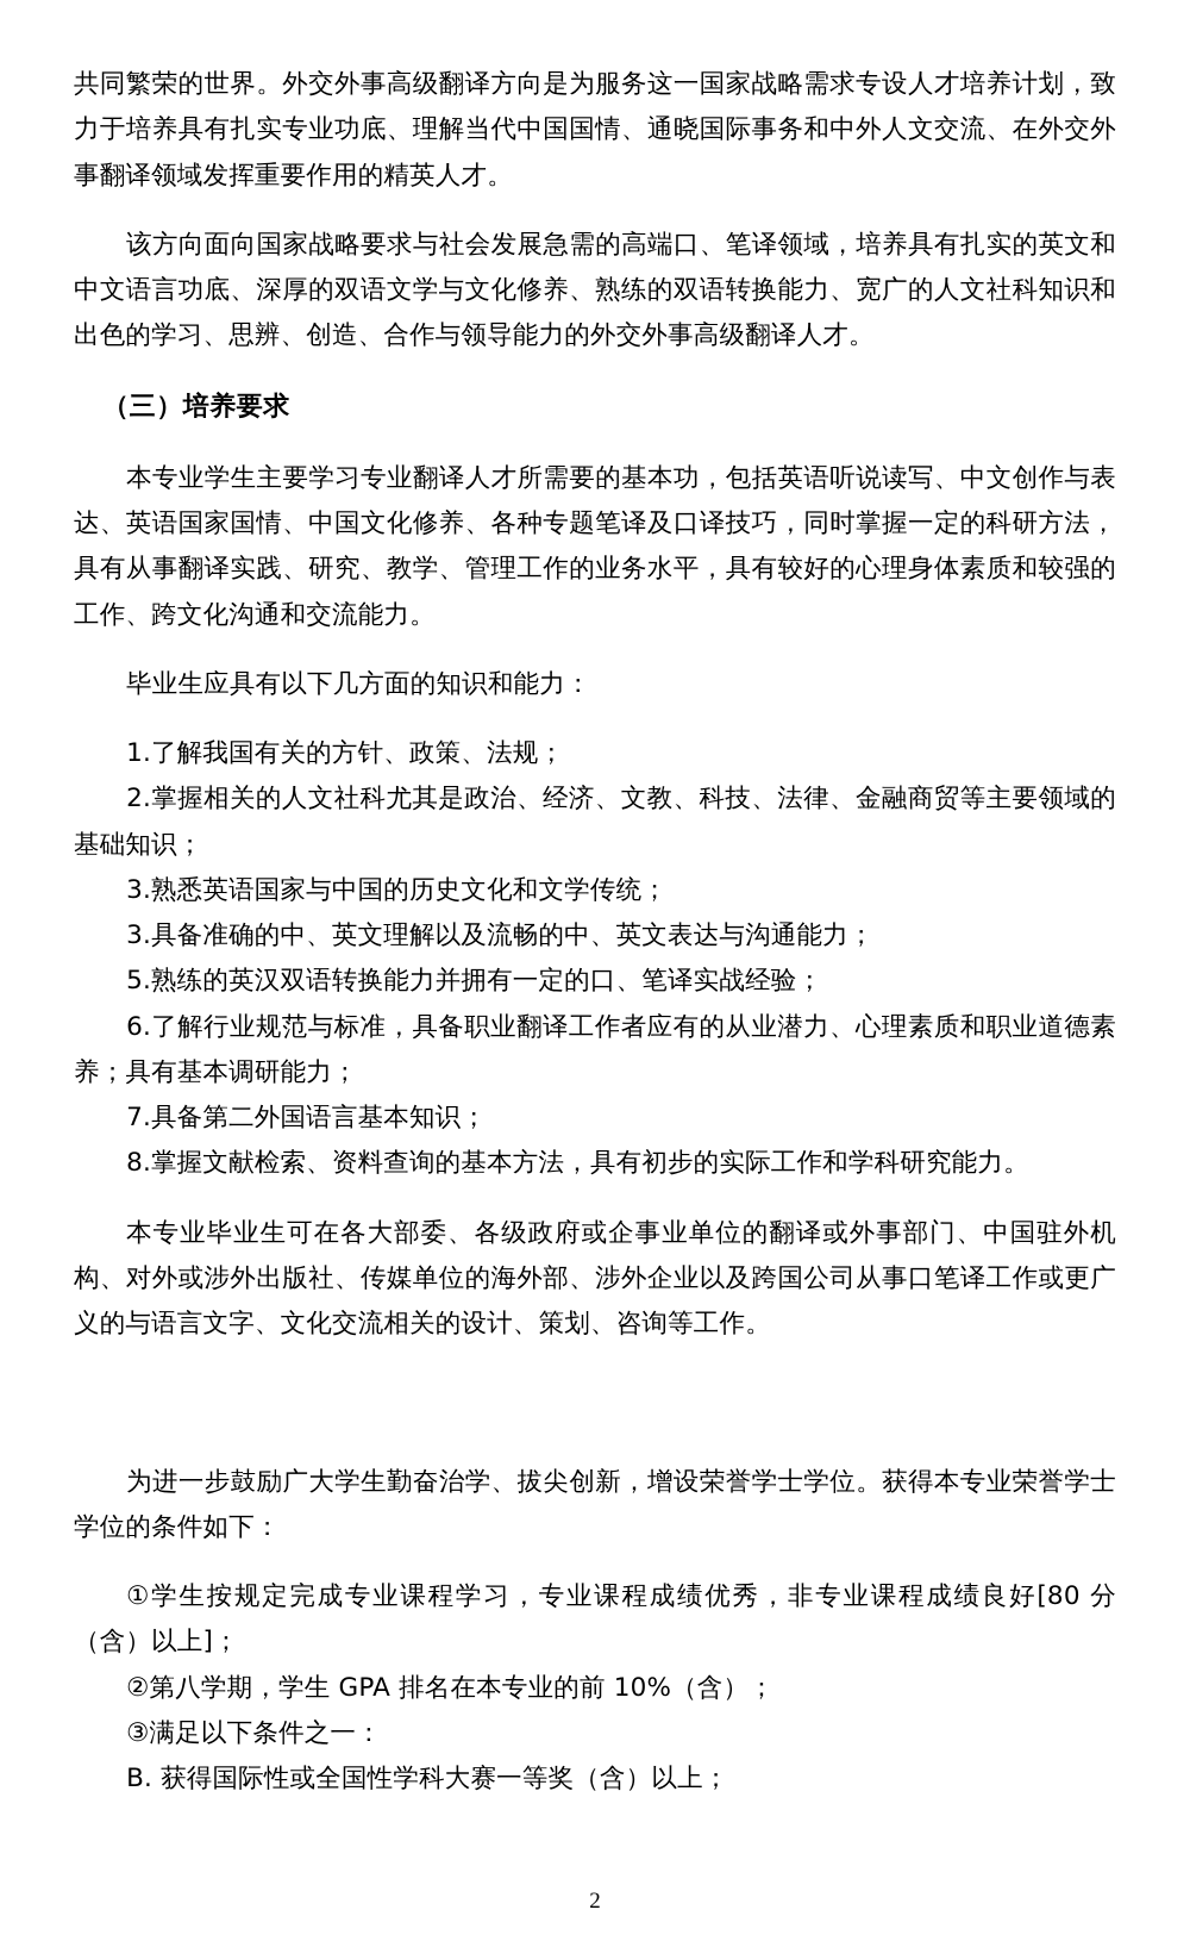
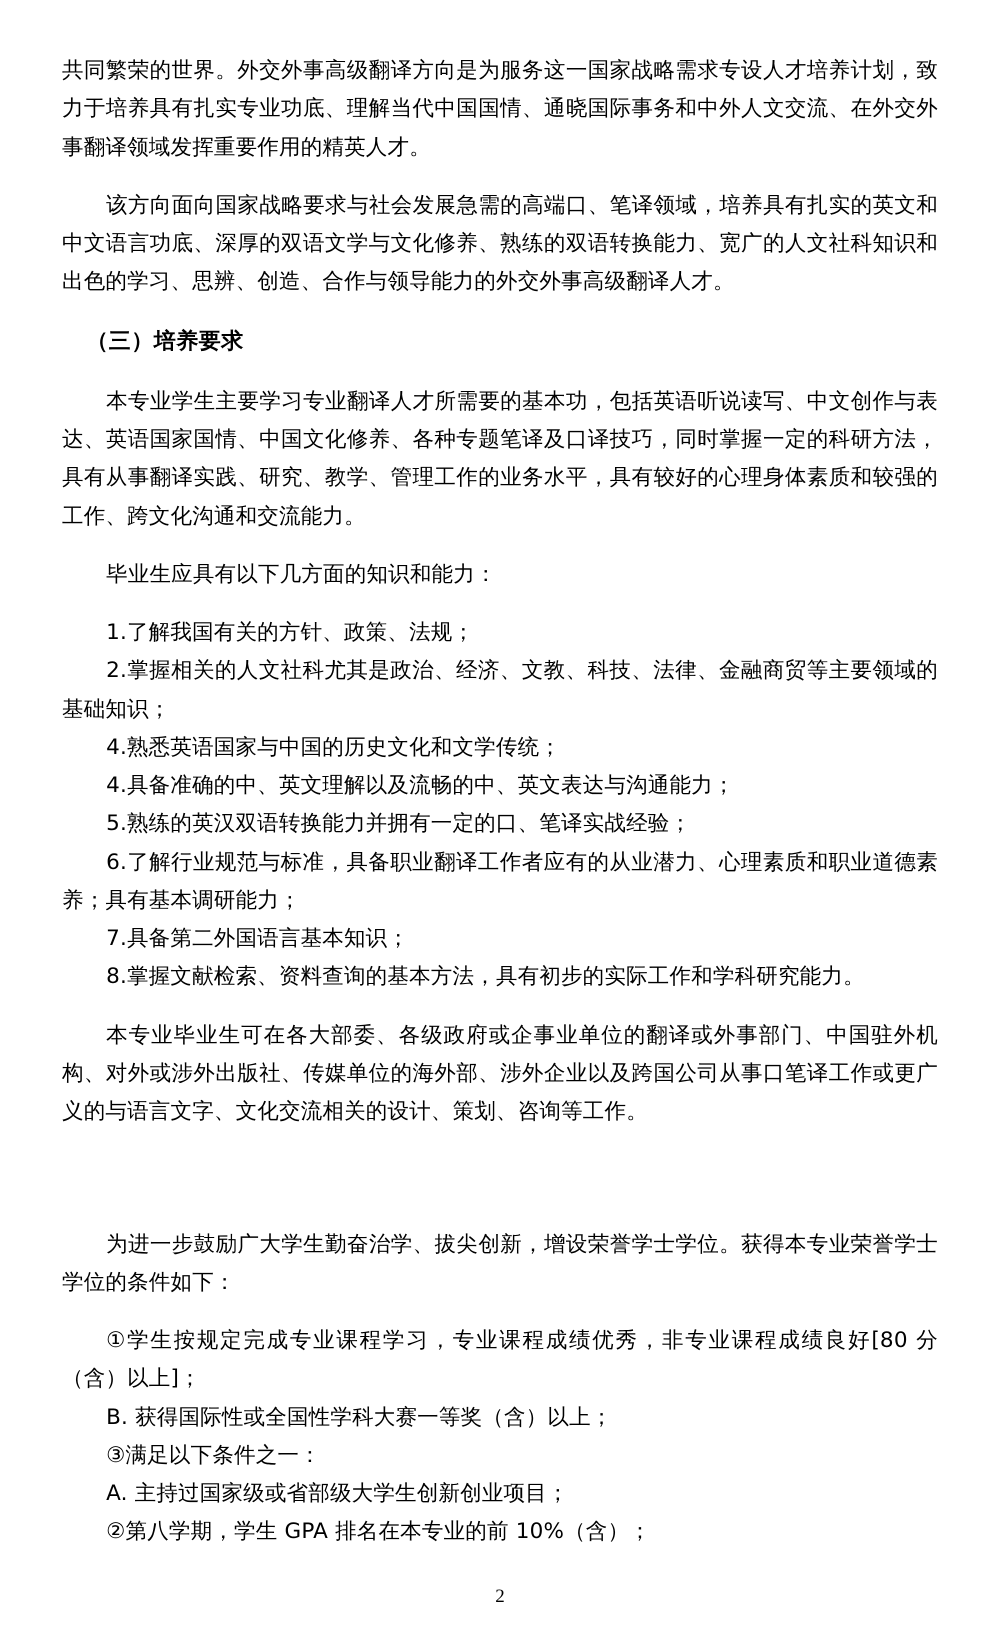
  共同繁荣的世界。外交外事高级翻译方向是为服务这一国家战略需求专设人才培养计划，致力于培养具有扎实专业功底、理解当代中国国情、通晓国际事务和中外人文交流、在外交外事翻译领域发挥重要作用的精英人才。
  该方向面向国家战略要求与社会发展急需的高端口、笔译领域，培养具有扎实的英文和中文语言功底、深厚的双语文学与文化修养、熟练的双语转换能力、宽广的人文社科知识和出色的学习、思辨、创造、合作与领导能力的外交外事高级翻译人才。
  （三）培养要求
  本专业学生主要学习专业翻译人才所需要的基本功，包括英语听说读写、中文创作与表达、英语国家国情、中国文化修养、各种专题笔译及口译技巧，同时掌握一定的科研方法，具有从事翻译实践、研究、教学、管理工作的业务水平，具有较好的心理身体素质和较强的工作、跨文化沟通和交流能力。
  毕业生应具有以下几方面的知识和能力：
  1.了解我国有关的方针、政策、法规；
  2.掌握相关的人文社科尤其是政治、经济、文教、科技、法律、金融商贸等主要领域的基础知识；
- 3.熟悉英语国家与中国的历史文化和文学传统；
+ 4.熟悉英语国家与中国的历史文化和文学传统；
- 3.具备准确的中、英文理解以及流畅的中、英文表达与沟通能力；
+ 4.具备准确的中、英文理解以及流畅的中、英文表达与沟通能力；
  5.熟练的英汉双语转换能力并拥有一定的口、笔译实战经验；
  6.了解行业规范与标准，具备职业翻译工作者应有的从业潜力、心理素质和职业道德素养；具有基本调研能力；
  7.具备第二外国语言基本知识；
  8.掌握文献检索、资料查询的基本方法，具有初步的实际工作和学科研究能力。
  本专业毕业生可在各大部委、各级政府或企事业单位的翻译或外事部门、中国驻外机构、对外或涉外出版社、传媒单位的海外部、涉外企业以及跨国公司从事口笔译工作或更广义的与语言文字、文化交流相关的设计、策划、咨询等工作。
  为进一步鼓励广大学生勤奋治学、拔尖创新，增设荣誉学士学位。获得本专业荣誉学士学位的条件如下：
  ①学生按规定完成专业课程学习，专业课程成绩优秀，非专业课程成绩良好[80 分（含）以上]；
- ②第八学期，学生 GPA 排名在本专业的前 10%（含）；
+ B. 获得国际性或全国性学科大赛一等奖（含）以上；
  ③满足以下条件之一：
+ A. 主持过国家级或省部级大学生创新创业项目；
- B. 获得国际性或全国性学科大赛一等奖（含）以上；
+ ②第八学期，学生 GPA 排名在本专业的前 10%（含）；
  2
